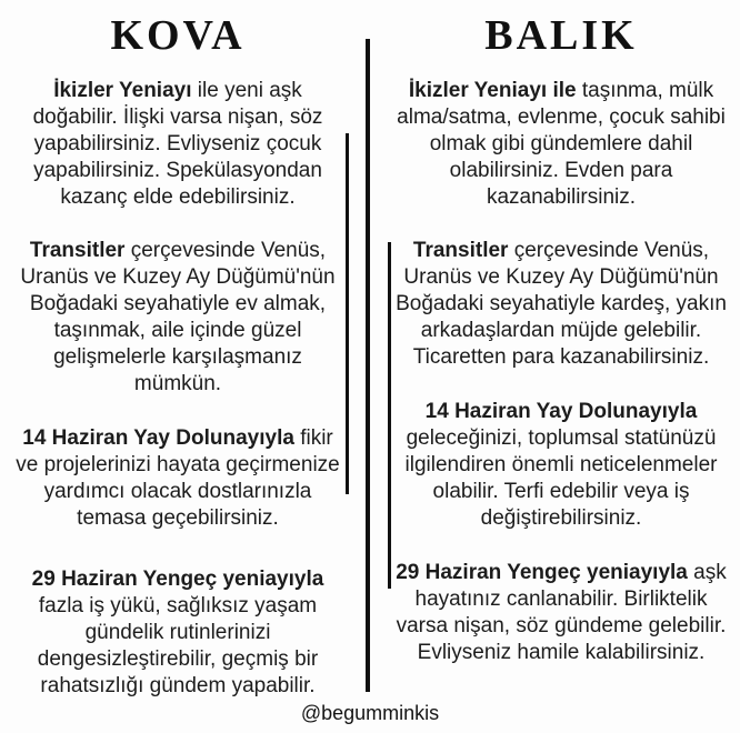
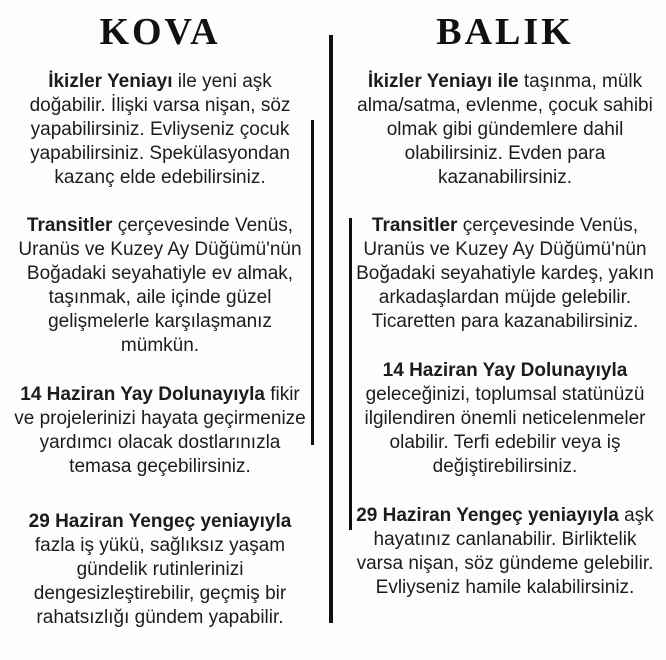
  KOVA
  İkizler Yeniayı ile yeni aşk doğabilir. İlişki varsa nişan, söz yapabilirsiniz. Evliyseniz çocuk yapabilirsiniz. Spekülasyondan kazanç elde edebilirsiniz.
  Transitler çerçevesinde Venüs, Uranüs ve Kuzey Ay Düğümü'nün Boğadaki seyahatiyle ev almak, taşınmak, aile içinde güzel gelişmelerle karşılaşmanız mümkün.
  14 Haziran Yay Dolunayıyla fikir ve projelerinizi hayata geçirmenize yardımcı olacak dostlarınızla temasa geçebilirsiniz.
  29 Haziran Yengeç yeniayıyla fazla iş yükü, sağlıksız yaşam gündelik rutinlerinizi dengesizleştirebilir, geçmiş bir rahatsızlığı gündem yapabilir.
  BALIK
  İkizler Yeniayı ile taşınma, mülk alma/satma, evlenme, çocuk sahibi olmak gibi gündemlere dahil olabilirsiniz. Evden para kazanabilirsiniz.
  Transitler çerçevesinde Venüs, Uranüs ve Kuzey Ay Düğümü'nün Boğadaki seyahatiyle kardeş, yakın arkadaşlardan müjde gelebilir. Ticaretten para kazanabilirsiniz.
  14 Haziran Yay Dolunayıyla geleceğinizi, toplumsal statünüzü ilgilendiren önemli neticelenmeler olabilir. Terfi edebilir veya iş değiştirebilirsiniz.
  29 Haziran Yengeç yeniayıyla aşk hayatınız canlanabilir. Birliktelik varsa nişan, söz gündeme gelebilir. Evliyseniz hamile kalabilirsiniz.
- @begumminkis
